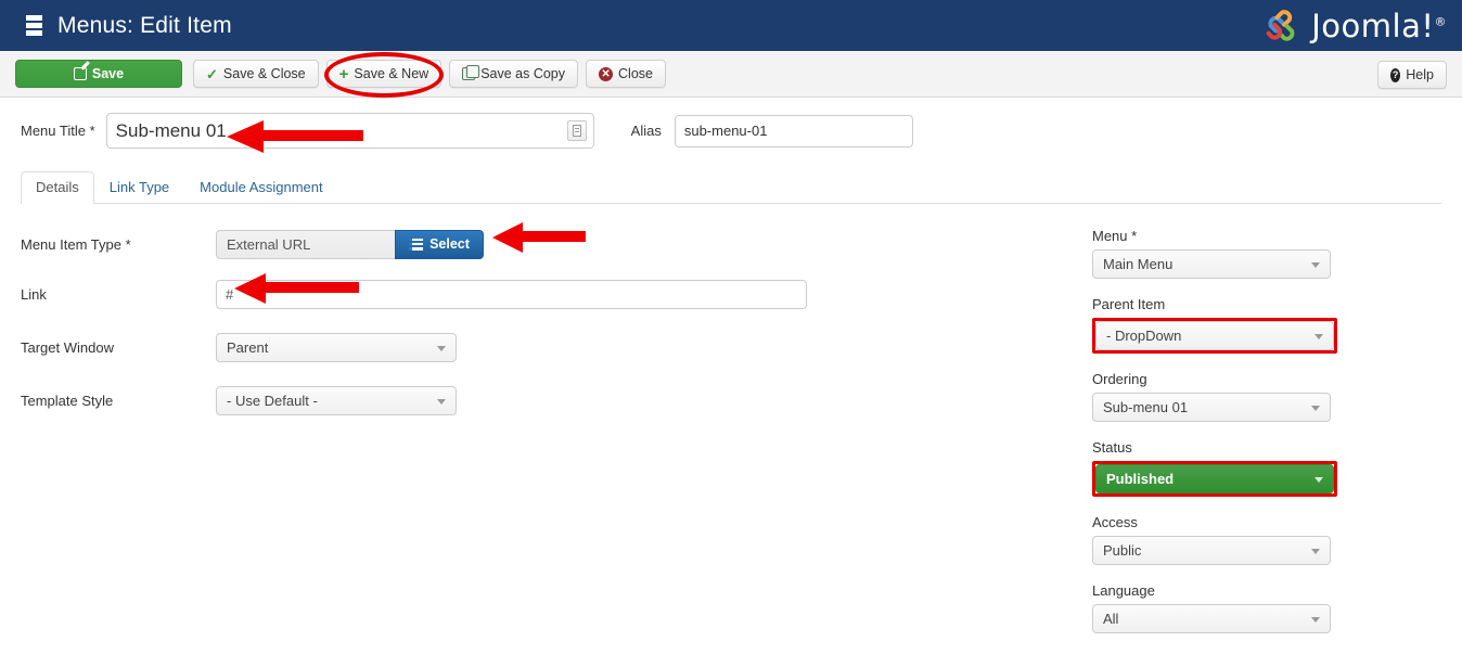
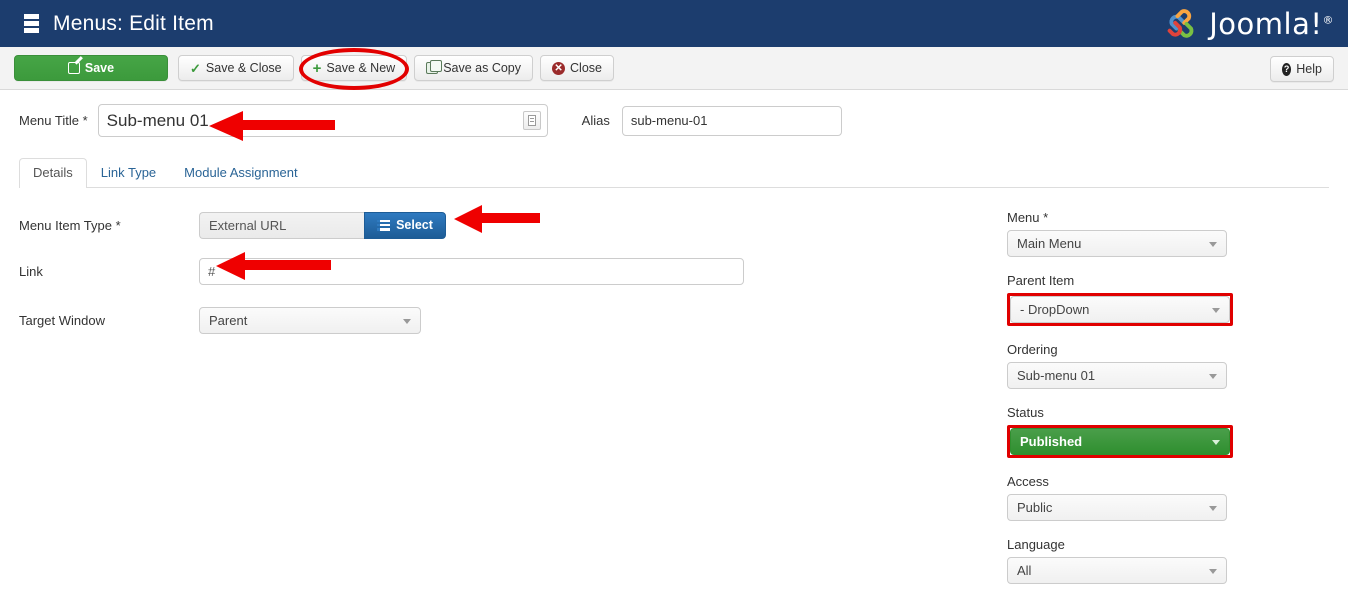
  Menus: Edit Item
  Joomla!®
  Save
  ✓
  Save & Close
  +
  Save & New
  Save as Copy
  ✕
  Close
  ?
  Help
  Menu Title *
  Sub-menu 01
  Alias
  sub-menu-01
  Details
  Link Type
  Module Assignment
  Menu Item Type *
  External URL
  Select
  Link
  #
  Target Window
  Parent
- Template Style
- - Use Default -
  Menu *
  Main Menu
  Parent Item
  - DropDown
  Ordering
  Sub-menu 01
  Status
  Published
  Access
  Public
  Language
  All
